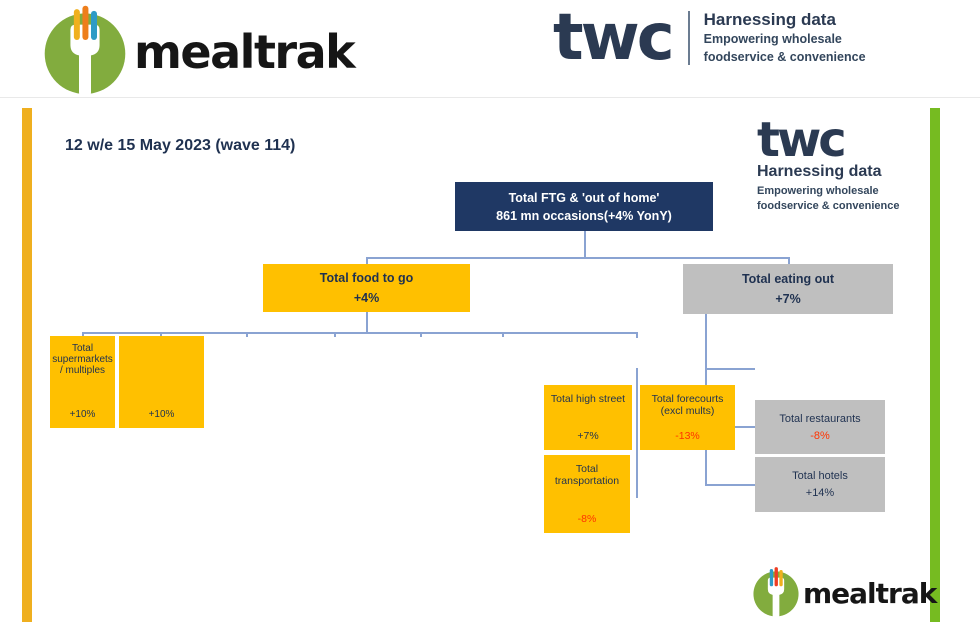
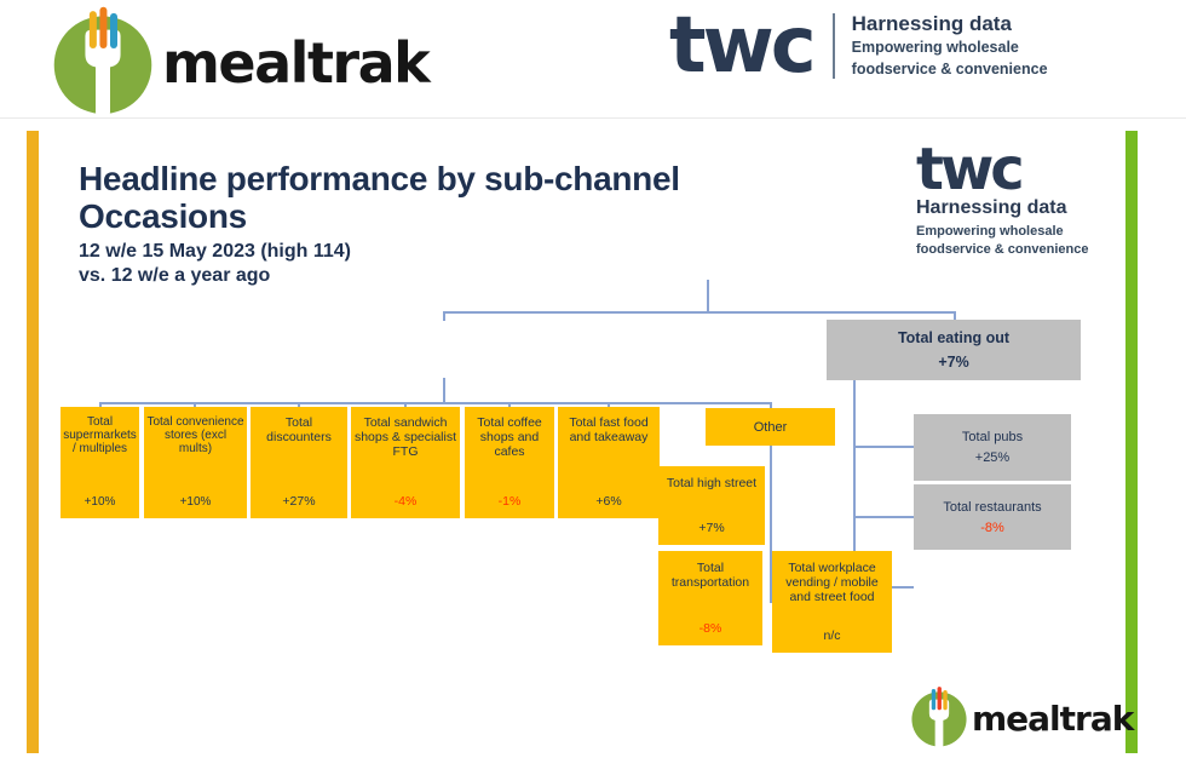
  mealtrak
  twc
  Harnessing data
  Empowering wholesale
  foodservice & convenience
+ Headline performance by sub-channel
+ Occasions
- 12 w/e 15 May 2023 (wave 114)
+ 12 w/e 15 May 2023 (high 114)
+ vs. 12 w/e a year ago
  twc
  Harnessing data
  Empowering wholesale
  foodservice & convenience
- Total FTG & 'out of home'
- 861 mn occasions(+4% YonY)
- Total food to go
- +4%
  Total eating out
  +7%
  Total supermarkets / multiples
  +10%
+ Total convenience stores (excl mults)
  +10%
+ Total discounters
+ +27%
+ Total sandwich shops & specialist FTG
+ -4%
+ Total coffee shops and cafes
+ -1%
+ Total fast food and takeaway
+ +6%
+ Other
  Total high street
  +7%
- Total forecourts (excl mults)
- -13%
  Total transportation
  -8%
+ Total workplace vending / mobile and street food
+ n/c
+ Total pubs
+ +25%
  Total restaurants
  -8%
- Total hotels
- +14%
  mealtrak
